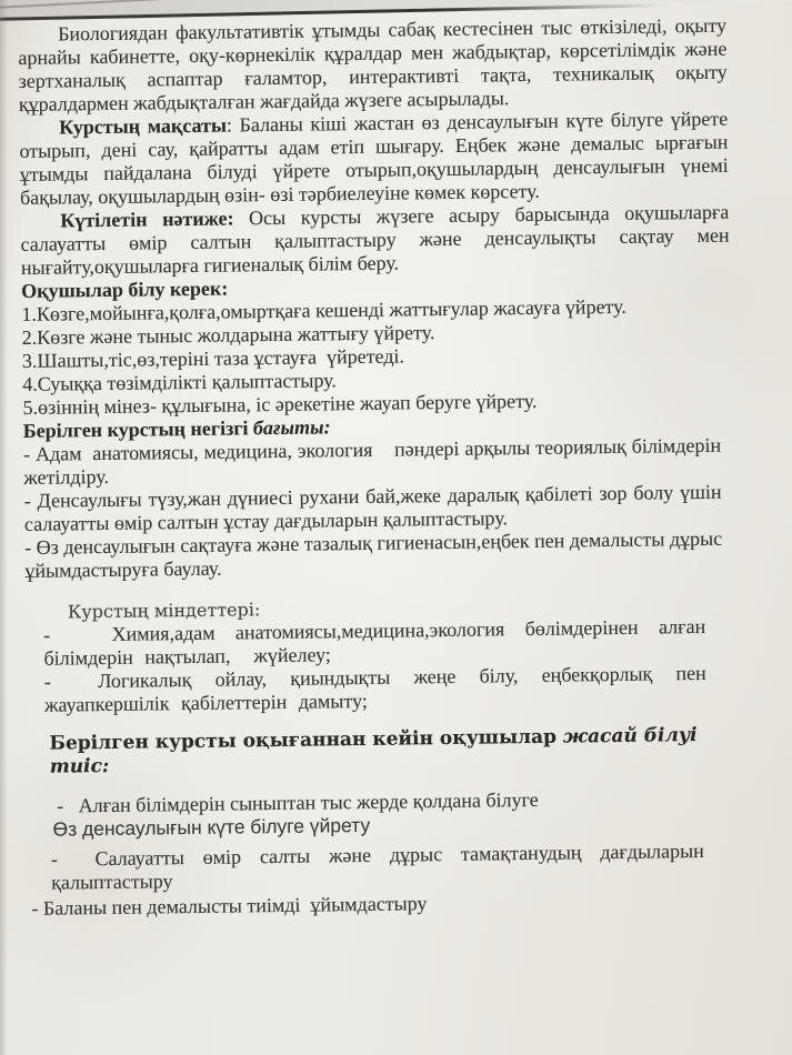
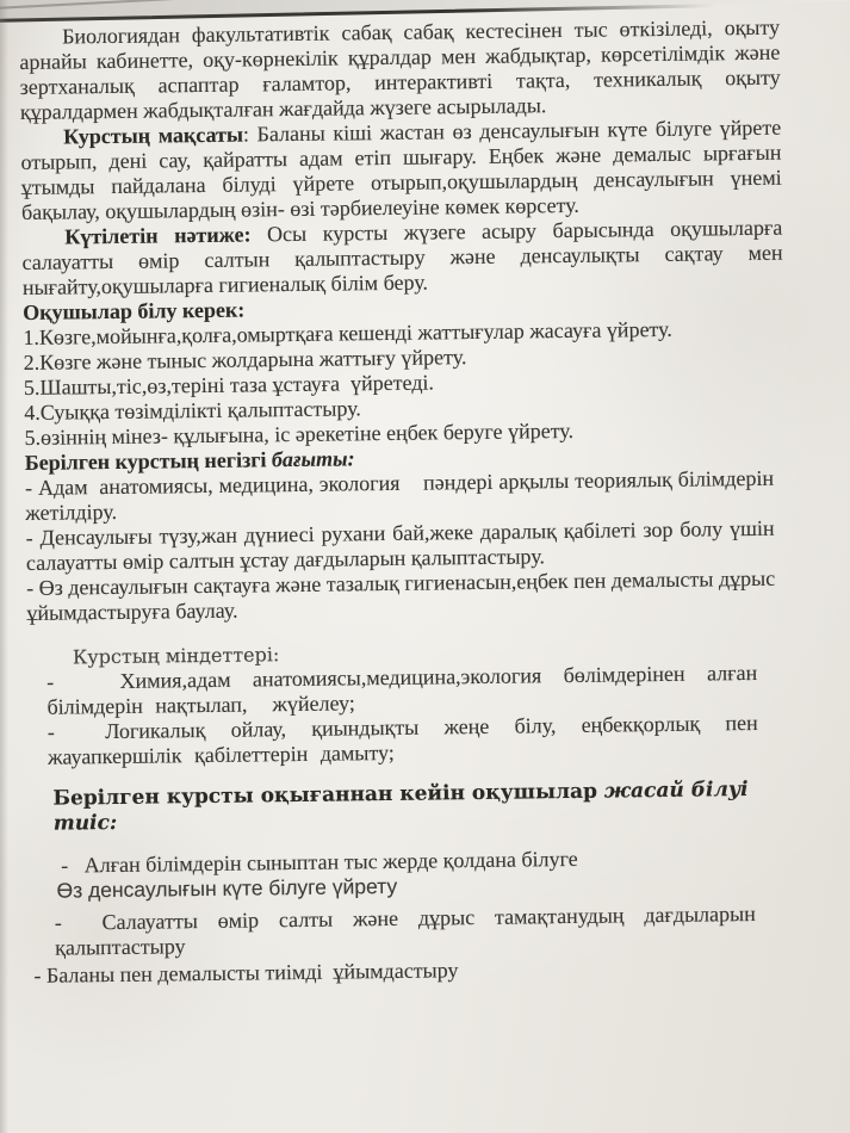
- Биологиядан факультативтік ұтымды сабақ кестесінен тыс өткізіледі, оқыту арнайы кабинетте, оқу-көрнекілік құралдар мен жабдықтар, көрсетілімдік және зертханалық аспаптар ғаламтор, интерактивті тақта, техникалық оқыту құралдармен жабдықталған жағдайда жүзеге асырылады.
+ Биологиядан факультативтік сабақ сабақ кестесінен тыс өткізіледі, оқыту арнайы кабинетте, оқу-көрнекілік құралдар мен жабдықтар, көрсетілімдік және зертханалық аспаптар ғаламтор, интерактивті тақта, техникалық оқыту құралдармен жабдықталған жағдайда жүзеге асырылады.
  Курстың мақсаты: Баланы кіші жастан өз денсаулығын күте білуге үйрете отырып, дені сау, қайратты адам етіп шығару. Еңбек және демалыс ырғағын ұтымды пайдалана білуді үйрете отырып,оқушылардың денсаулығын үнемі бақылау, оқушылардың өзін- өзі тәрбиелеуіне көмек көрсету.
  Күтілетін нәтиже: Осы курсты жүзеге асыру барысында оқушыларға салауатты өмір салтын қалыптастыру және денсаулықты сақтау мен нығайту,оқушыларға гигиеналық білім беру.
  Оқушылар білу керек:
  1.Көзге,мойынға,қолға,омыртқаға кешенді жаттығулар жасауға үйрету.
  2.Көзге және тыныс жолдарына жаттығу үйрету.
- 3.Шашты,тіс,өз,теріні таза ұстауға үйретеді.
+ 5.Шашты,тіс,өз,теріні таза ұстауға үйретеді.
  4.Суыққа төзімділікті қалыптастыру.
- 5.өзіннің мінез- құлығына, іс әрекетіне жауап беруге үйрету.
+ 5.өзіннің мінез- құлығына, іс әрекетіне еңбек беруге үйрету.
  Берілген курстың негізгі бағыты:
  - Адам анатомиясы, медицина, экология пәндері арқылы теориялық білімдерін жетілдіру.
  - Денсаулығы түзу,жан дүниесі рухани бай,жеке даралық қабілеті зор болу үшін салауатты өмір салтын ұстау дағдыларын қалыптастыру.
  - Өз денсаулығын сақтауға және тазалық гигиенасын,еңбек пен демалысты дұрыс ұйымдастыруға баулау.
  Курстың міндеттері:
  - Химия,адам анатомиясы,медицина,экология бөлімдерінен алған білімдерін нақтылап, жүйелеу;
  - Логикалық ойлау, қиындықты жеңе білу, еңбекқорлық пен жауапкершілік қабілеттерін дамыту;
  Берілген курсты оқығаннан кейін оқушылар жасай білуі тиіс:
  - Алған білімдерін сыныптан тыс жерде қолдана білуге
  Өз денсаулығын күте білуге үйрету
  - Салауатты өмір салты және дұрыс тамақтанудың дағдыларын қалыптастыру
  - Баланы пен демалысты тиімді ұйымдастыру
